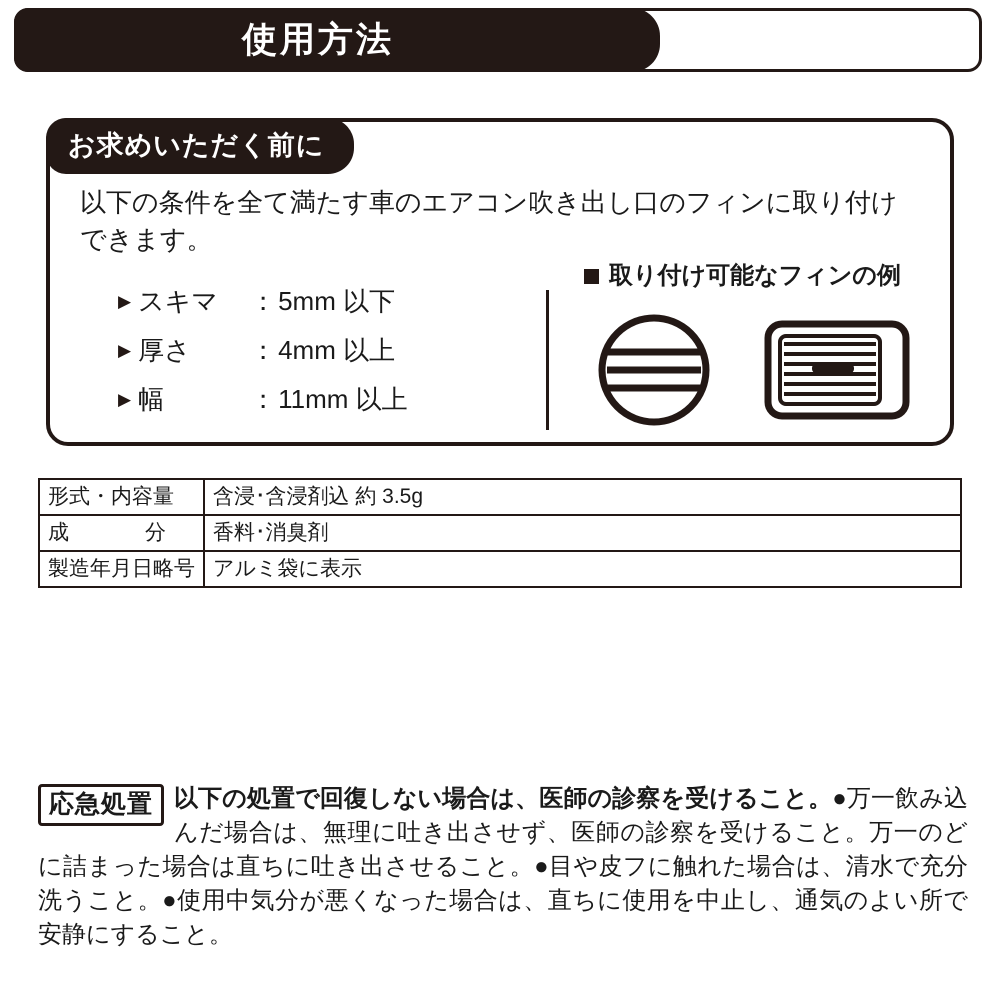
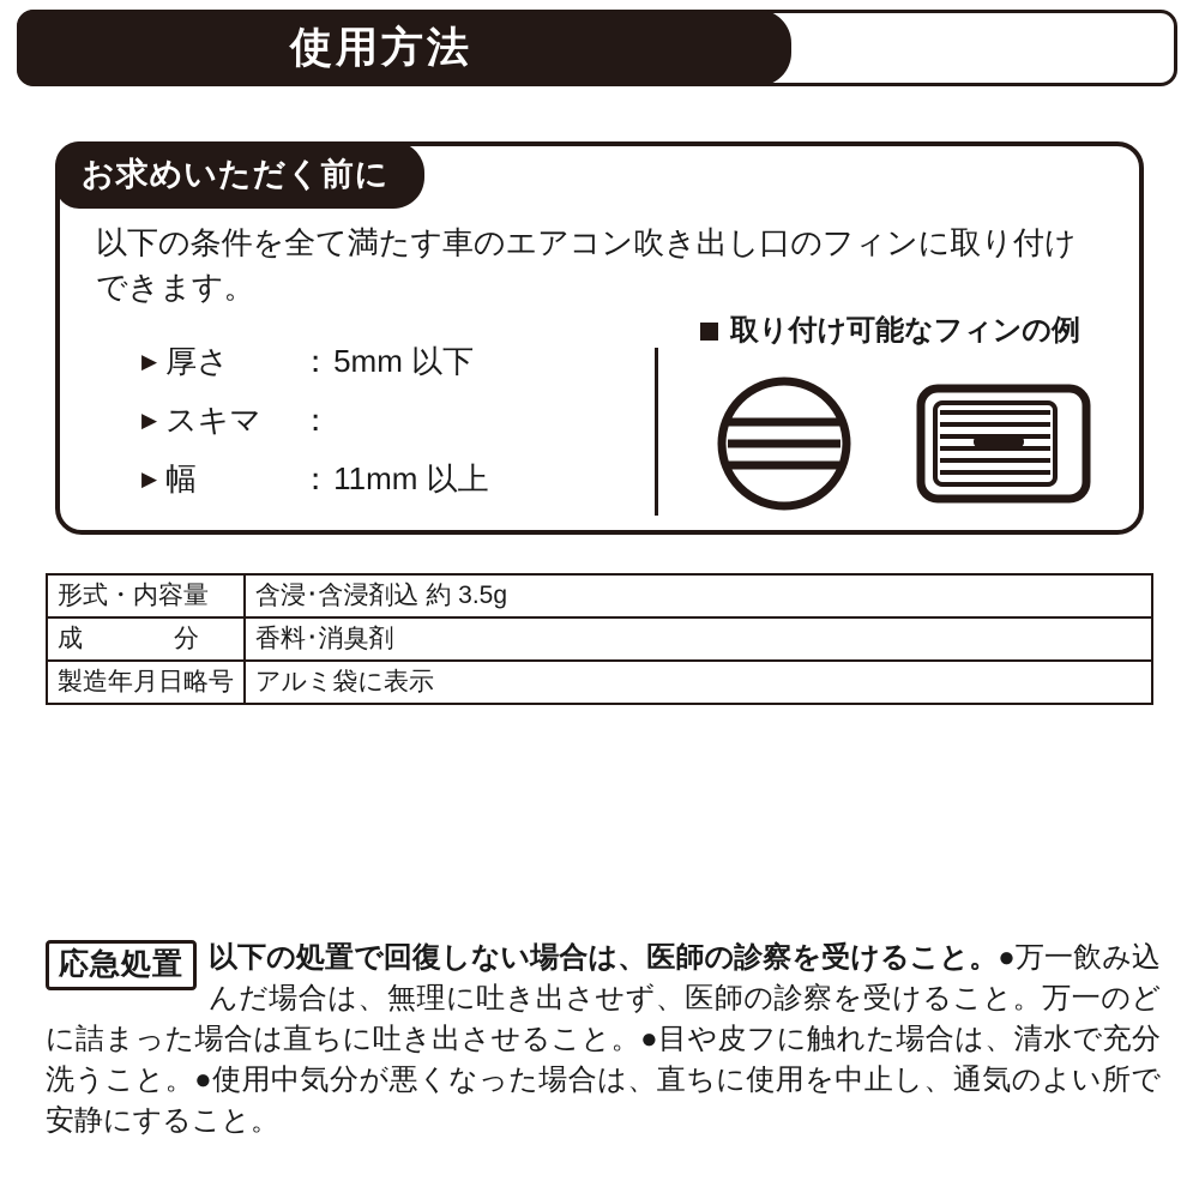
  使用方法
  お求めいただく前に
  以下の条件を全て満たす車のエアコン吹き出し口のフィンに取り付けできます。
  ▶
- スキマ
+ 厚さ
  ：
  5mm 以下
  ▶
- 厚さ
+ スキマ
  ：
- 4mm 以上
  ▶
  幅
  ：
  11mm 以上
  取り付け可能なフィンの例
  形式・内容量	含浸･含浸剤込 約 3.5g
  成 分	香料･消臭剤
  製造年月日略号	アルミ袋に表示
  応急処置
  以下の処置で回復しない場合は、医師の診察を受けること。●万一飲み込んだ場合は、無理に吐き出させず、医師の診察を受けること。万一のどに詰まった場合は直ちに吐き出させること。●目や皮フに触れた場合は、清水で充分洗うこと。●使用中気分が悪くなった場合は、直ちに使用を中止し、通気のよい所で安静にすること。
